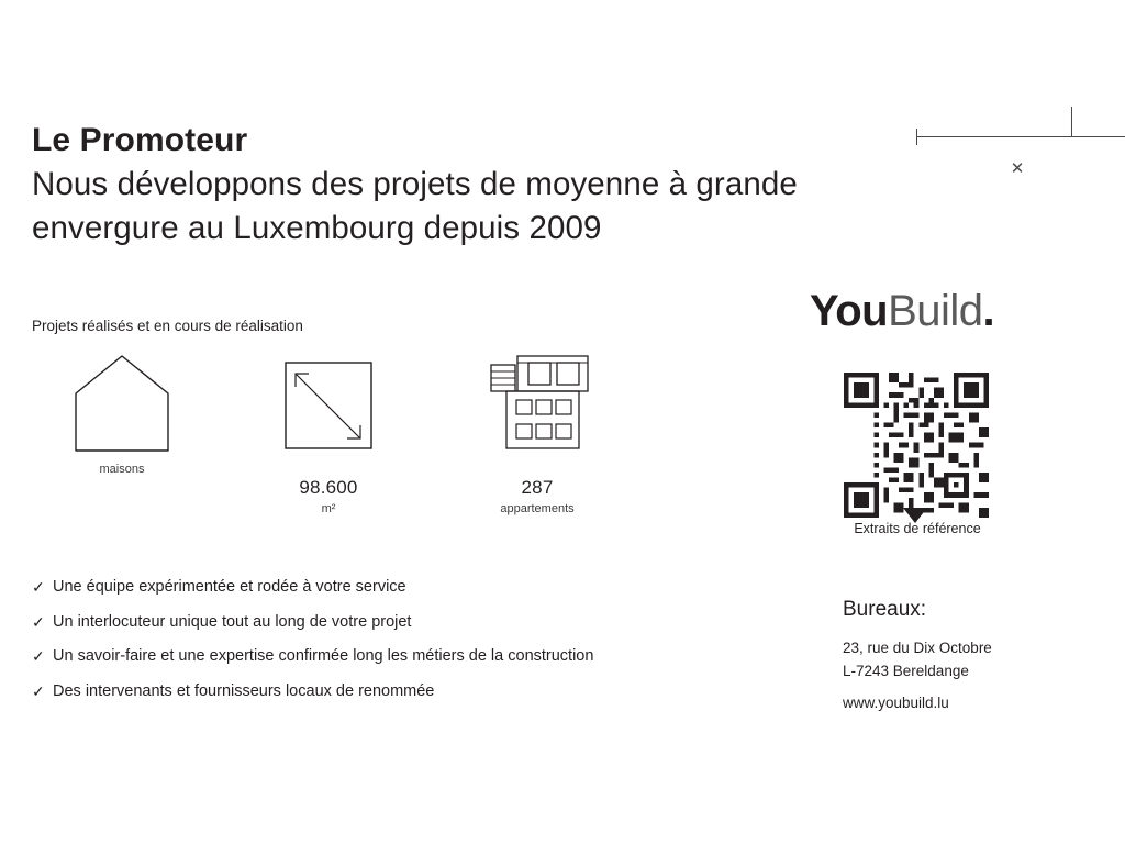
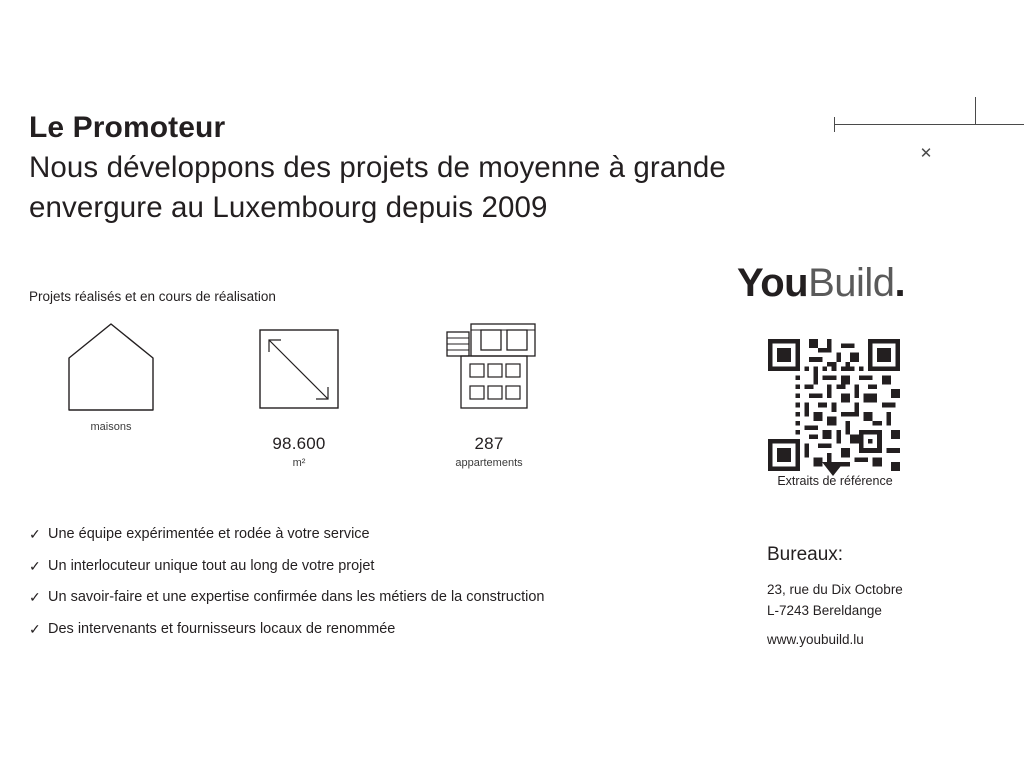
  ✕
  Le Promoteur
  Nous développons des projets de moyenne à grande
  envergure au Luxembourg depuis 2009
  Projets réalisés et en cours de réalisation
  maisons
  98.600
  m²
  287
  appartements
  ✓
  Une équipe expérimentée et rodée à votre service
  ✓
  Un interlocuteur unique tout au long de votre projet
  ✓
- Un savoir-faire et une expertise confirmée long les métiers de la construction
+ Un savoir-faire et une expertise confirmée dans les métiers de la construction
  ✓
  Des intervenants et fournisseurs locaux de renommée
  YouBuild.
  Extraits de référence
  Bureaux:
  23, rue du Dix Octobre
  L-7243 Bereldange
  www.youbuild.lu
